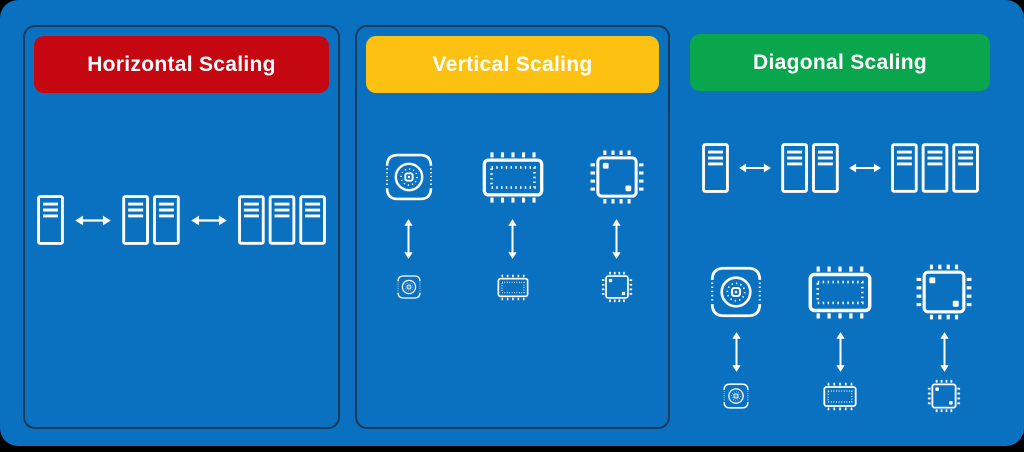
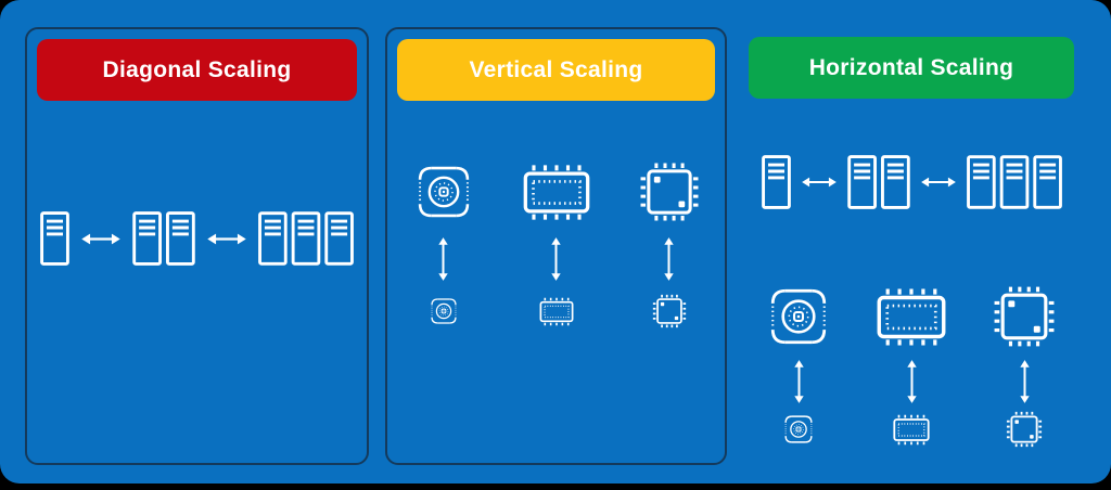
- Horizontal Scaling
+ Diagonal Scaling
  Vertical Scaling
- Diagonal Scaling
+ Horizontal Scaling
